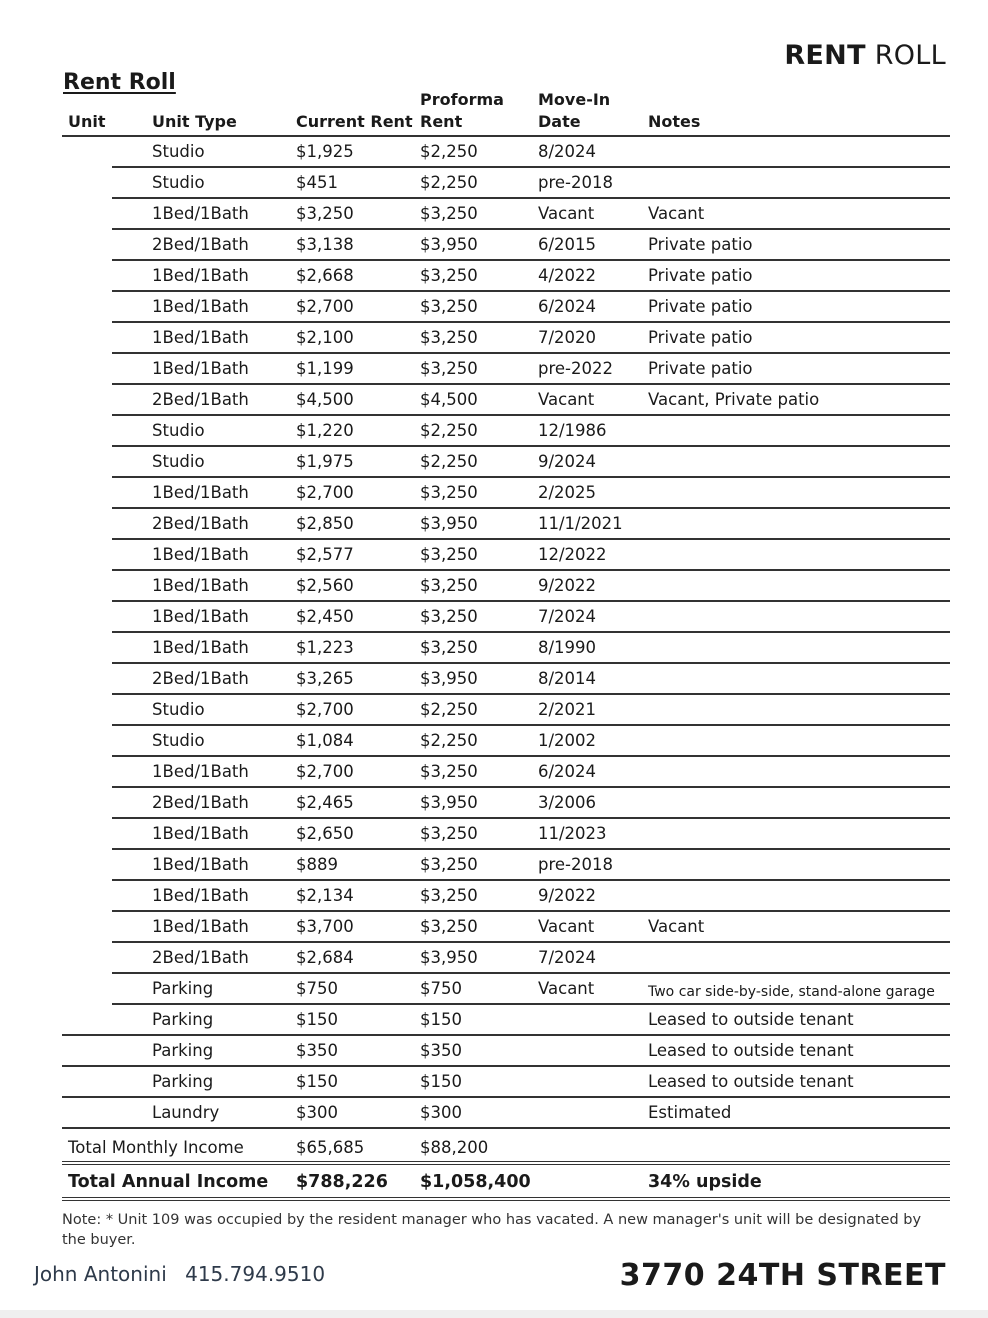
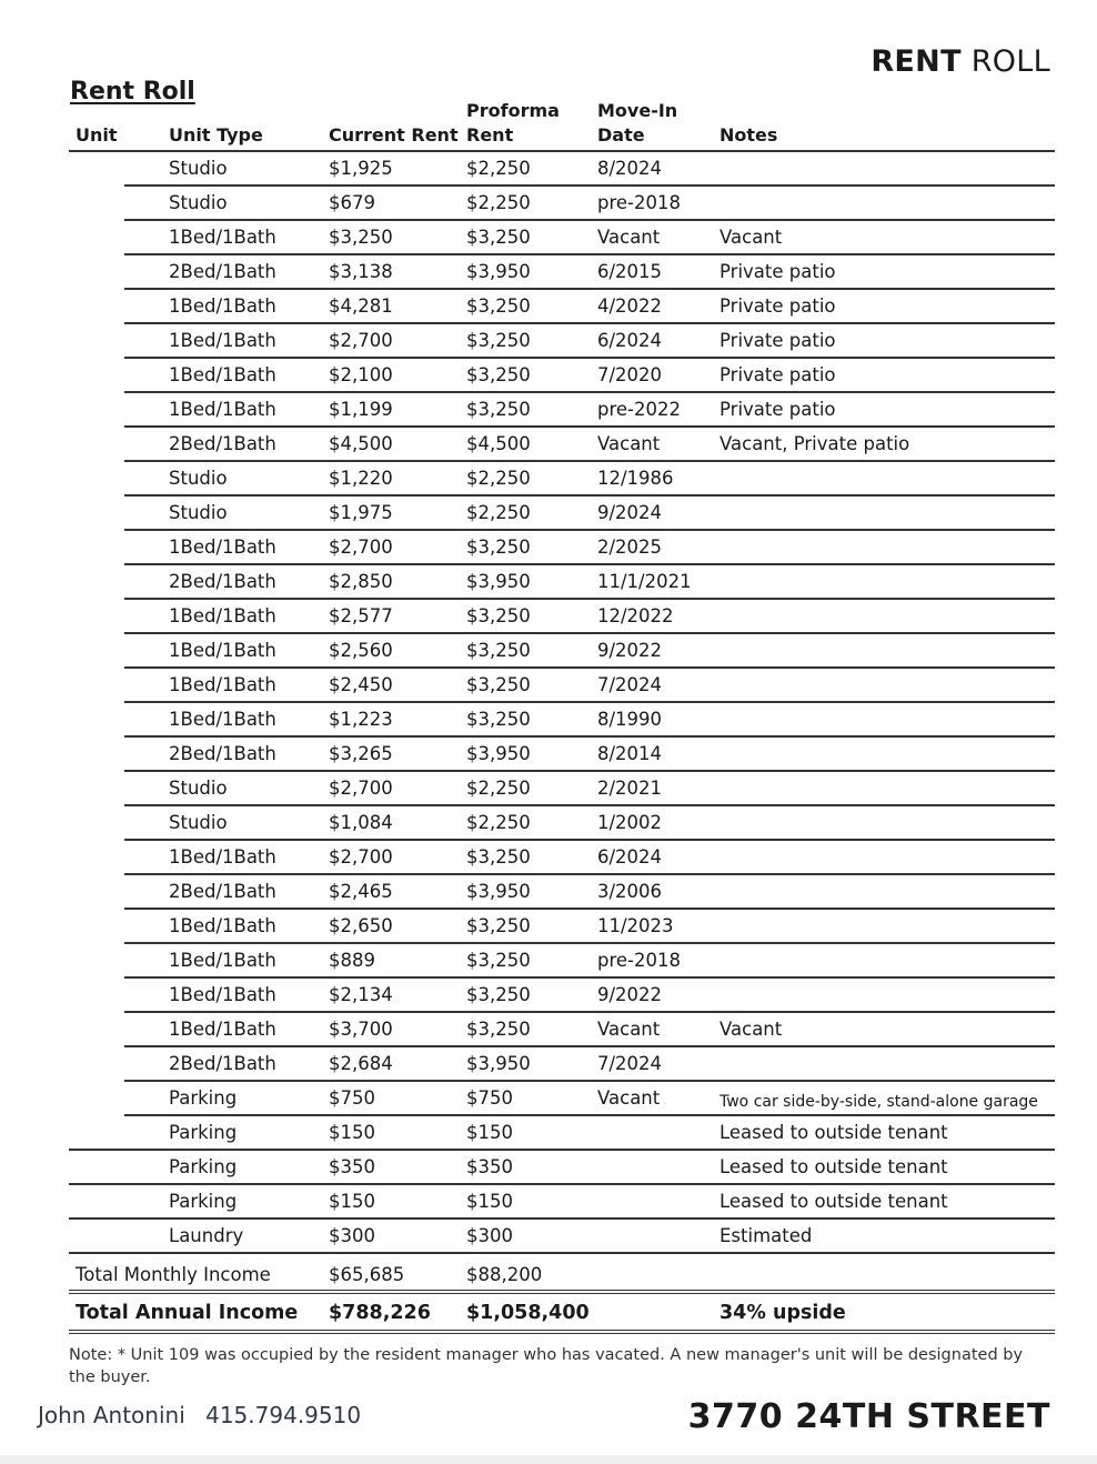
  RENT ROLL
  Rent Roll
  Unit
  Unit Type
  Current Rent
  Proforma
  Rent
  Move-In
  Date
  Notes
  Studio
  $1,925
  $2,250
  8/2024
  Studio
- $451
+ $679
  $2,250
  pre-2018
  1Bed/1Bath
  $3,250
  $3,250
  Vacant
  Vacant
  2Bed/1Bath
  $3,138
  $3,950
  6/2015
  Private patio
  1Bed/1Bath
- $2,668
+ $4,281
  $3,250
  4/2022
  Private patio
  1Bed/1Bath
  $2,700
  $3,250
  6/2024
  Private patio
  1Bed/1Bath
  $2,100
  $3,250
  7/2020
  Private patio
  1Bed/1Bath
  $1,199
  $3,250
  pre-2022
  Private patio
  2Bed/1Bath
  $4,500
  $4,500
  Vacant
  Vacant, Private patio
  Studio
  $1,220
  $2,250
  12/1986
  Studio
  $1,975
  $2,250
  9/2024
  1Bed/1Bath
  $2,700
  $3,250
  2/2025
  2Bed/1Bath
  $2,850
  $3,950
  11/1/2021
  1Bed/1Bath
  $2,577
  $3,250
  12/2022
  1Bed/1Bath
  $2,560
  $3,250
  9/2022
  1Bed/1Bath
  $2,450
  $3,250
  7/2024
  1Bed/1Bath
  $1,223
  $3,250
  8/1990
  2Bed/1Bath
  $3,265
  $3,950
  8/2014
  Studio
  $2,700
  $2,250
  2/2021
  Studio
  $1,084
  $2,250
  1/2002
  1Bed/1Bath
  $2,700
  $3,250
  6/2024
  2Bed/1Bath
  $2,465
  $3,950
  3/2006
  1Bed/1Bath
  $2,650
  $3,250
  11/2023
  1Bed/1Bath
  $889
  $3,250
  pre-2018
  1Bed/1Bath
  $2,134
  $3,250
  9/2022
  1Bed/1Bath
  $3,700
  $3,250
  Vacant
  Vacant
  2Bed/1Bath
  $2,684
  $3,950
  7/2024
  Parking
  $750
  $750
  Vacant
  Two car side-by-side, stand-alone garage
  Parking
  $150
  $150
  Leased to outside tenant
  Parking
  $350
  $350
  Leased to outside tenant
  Parking
  $150
  $150
  Leased to outside tenant
  Laundry
  $300
  $300
  Estimated
  Total Monthly Income
  $65,685
  $88,200
  Total Annual Income
  $788,226
  $1,058,400
  34% upside
  Note: * Unit 109 was occupied by the resident manager who has vacated. A new manager's unit will be designated by the buyer.
  John Antonini 415.794.9510
  3770 24TH STREET
